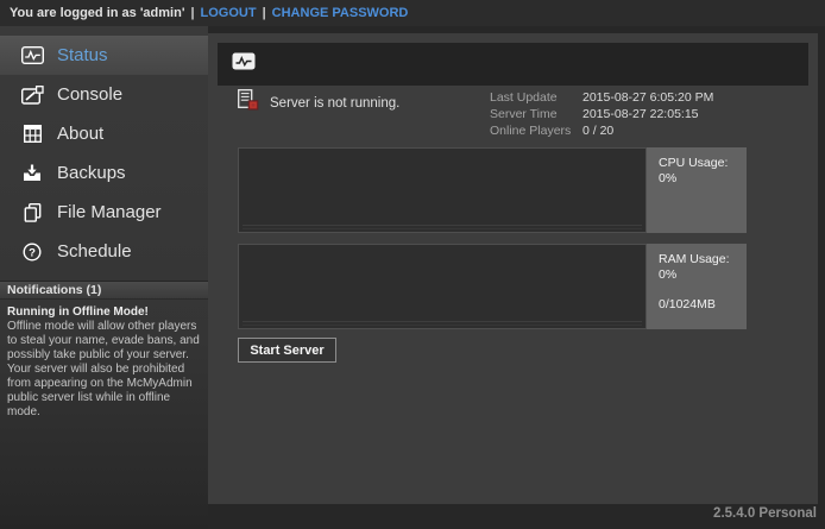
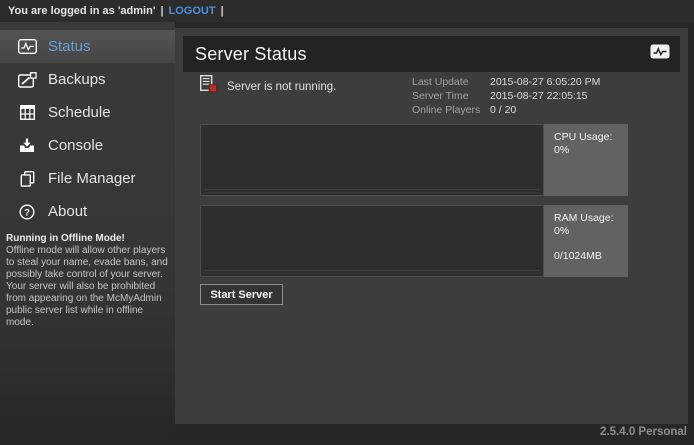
  You are logged in as 'admin'
  |
  LOGOUT
  |
- CHANGE PASSWORD
  Status
- Console
+ Backups
- About
+ Schedule
- Backups
+ Console
  File Manager
  ?
- Schedule
+ About
- Notifications (1)
  Running in Offline Mode!
- Offline mode will allow other players to steal your name, evade bans, and possibly take public of your server. Your server will also be prohibited from appearing on the McMyAdmin public server list while in offline mode.
+ Offline mode will allow other players to steal your name, evade bans, and possibly take control of your server. Your server will also be prohibited from appearing on the McMyAdmin public server list while in offline mode.
+ Server Status
  Server is not running.
  Last Update 2015-08-27 6:05:20 PM
  Server Time 2015-08-27 22:05:15
  Online Players 0 / 20
  CPU Usage:
  0%
  RAM Usage:
  0%
  0/1024MB
  Start Server
  2.5.4.0 Personal
